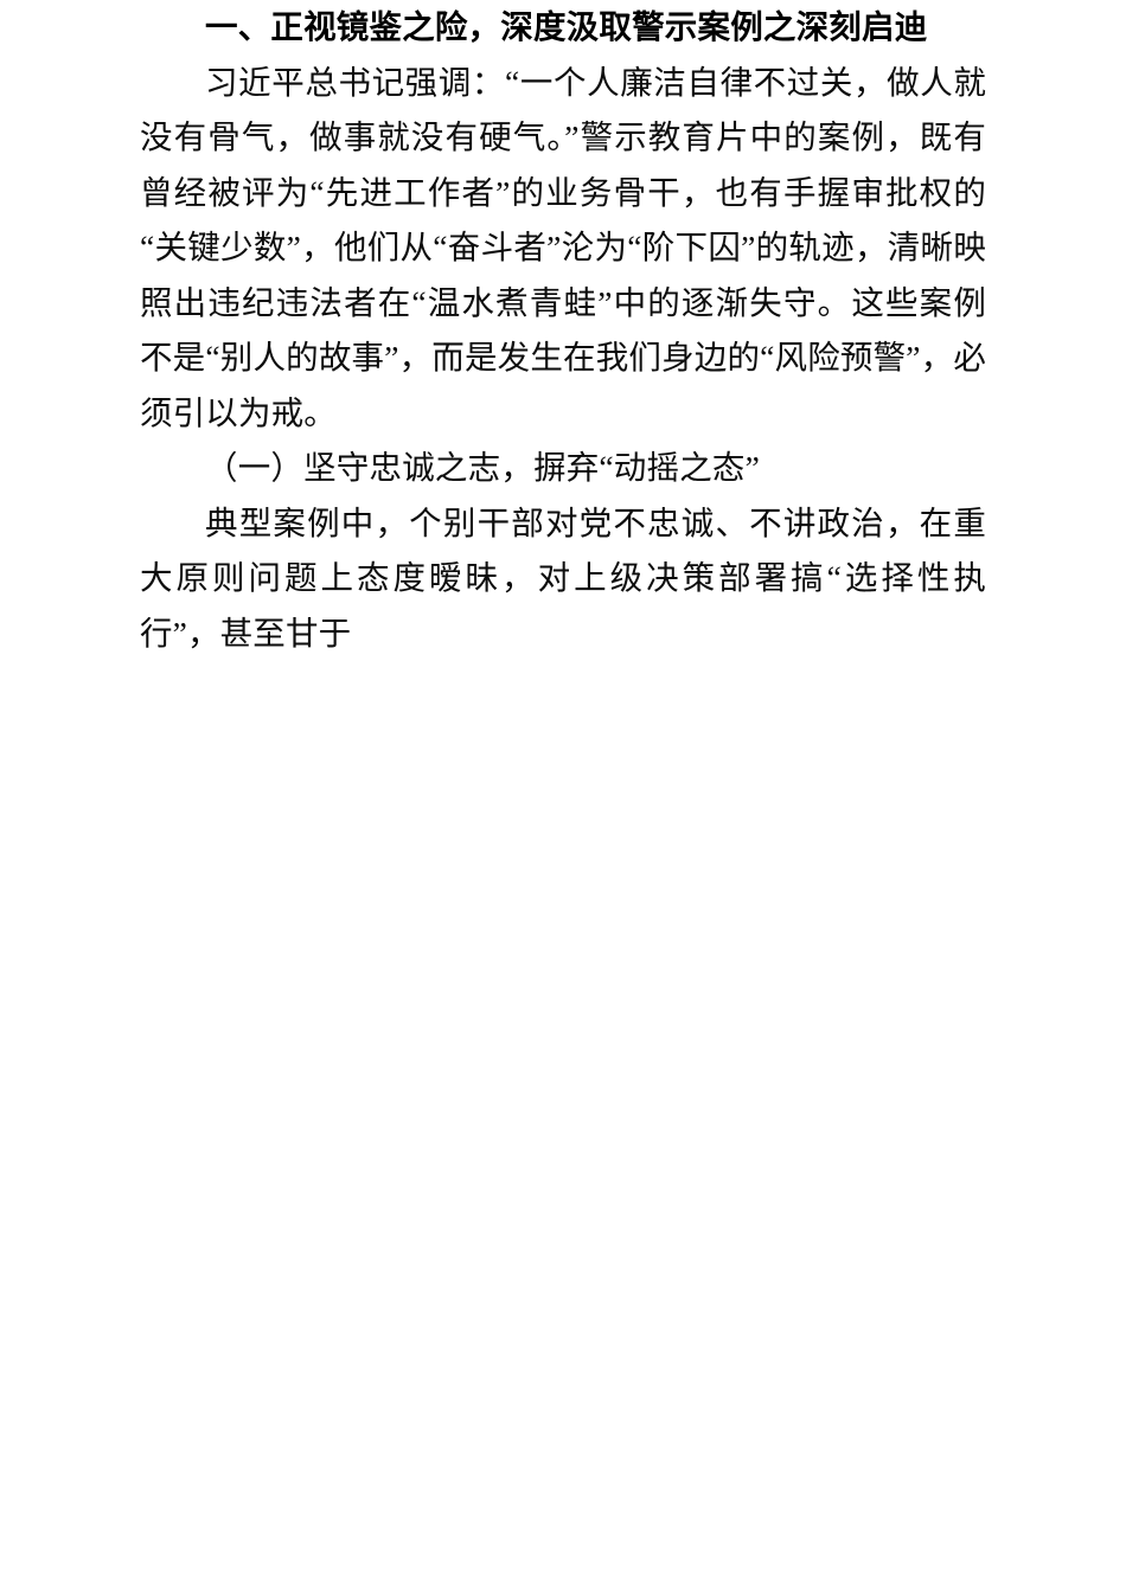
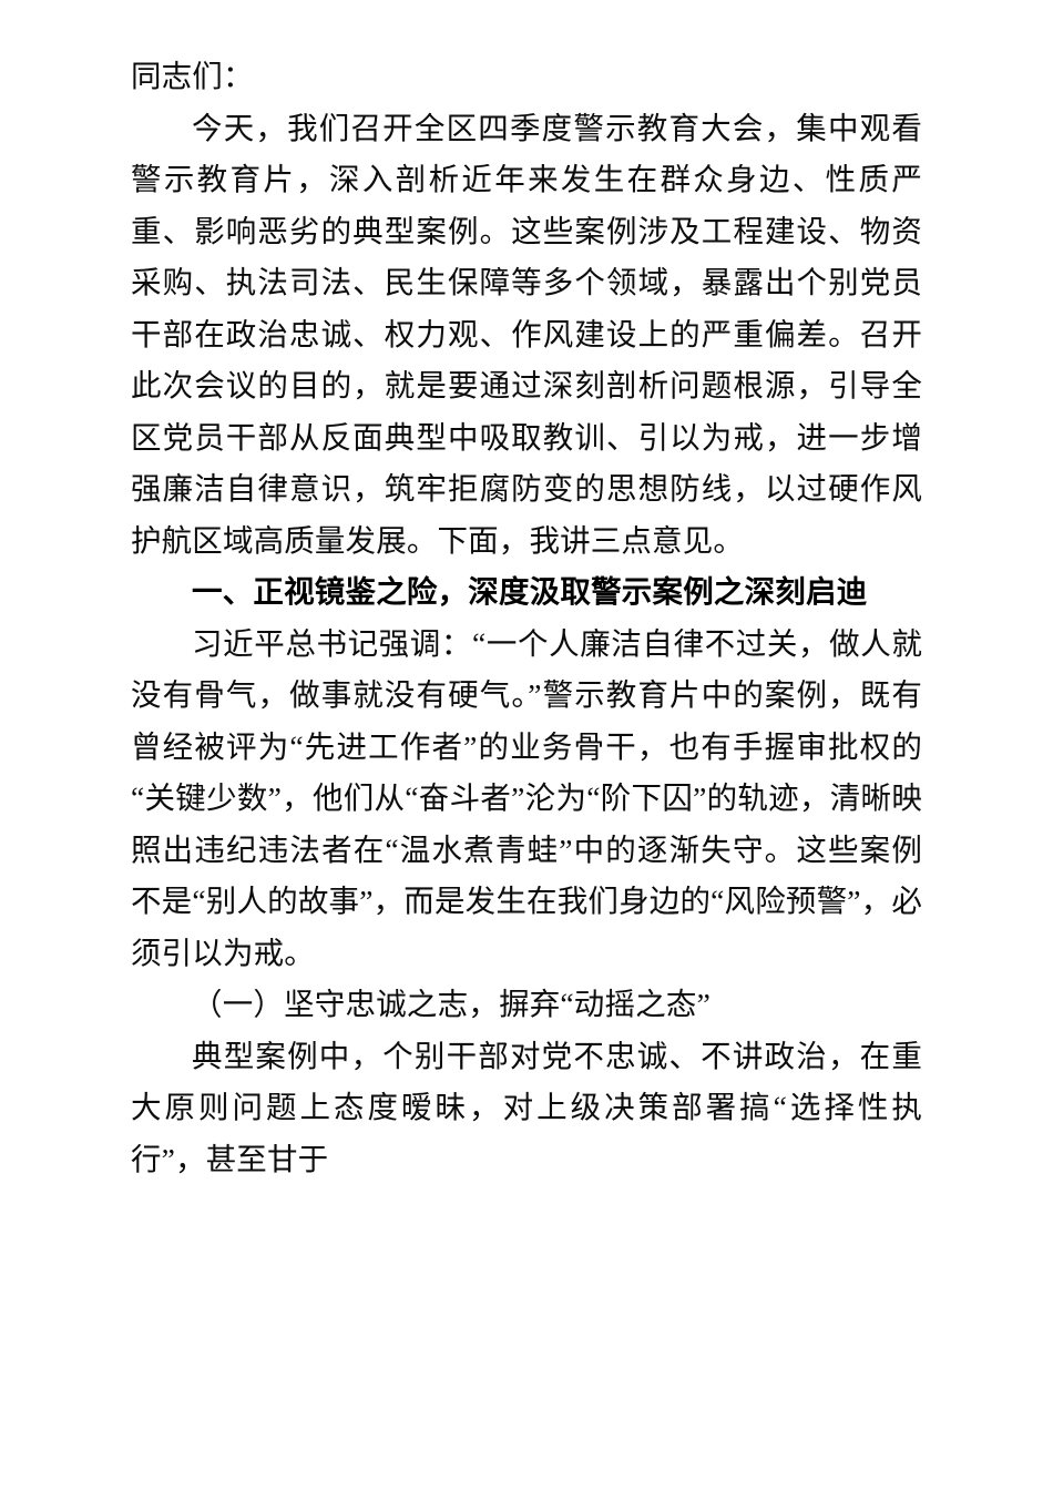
+ 同志们：
+ 今天，我们召开全区四季度警示教育大会，集中观看警示教育片，深入剖析近年来发生在群众身边、性质严重、影响恶劣的典型案例。这些案例涉及工程建设、物资采购、执法司法、民生保障等多个领域，暴露出个别党员干部在政治忠诚、权力观、作风建设上的严重偏差。召开此次会议的目的，就是要通过深刻剖析问题根源，引导全区党员干部从反面典型中吸取教训、引以为戒，进一步增强廉洁自律意识，筑牢拒腐防变的思想防线，以过硬作风护航区域高质量发展。下面，我讲三点意见。
  一、正视镜鉴之险，深度汲取警示案例之深刻启迪
  习近平总书记强调：“一个人廉洁自律不过关，做人就没有骨气，做事就没有硬气。”警示教育片中的案例，既有曾经被评为“先进工作者”的业务骨干，也有手握审批权的“关键少数”，他们从“奋斗者”沦为“阶下囚”的轨迹，清晰映照出违纪违法者在“温水煮青蛙”中的逐渐失守。这些案例不是“别人的故事”，而是发生在我们身边的“风险预警”，必须引以为戒。
  （一）坚守忠诚之志，摒弃“动摇之态”
  典型案例中，个别干部对党不忠诚、不讲政治，在重大原则问题上态度暧昧，对上级决策部署搞“选择性执行”，甚至甘于
